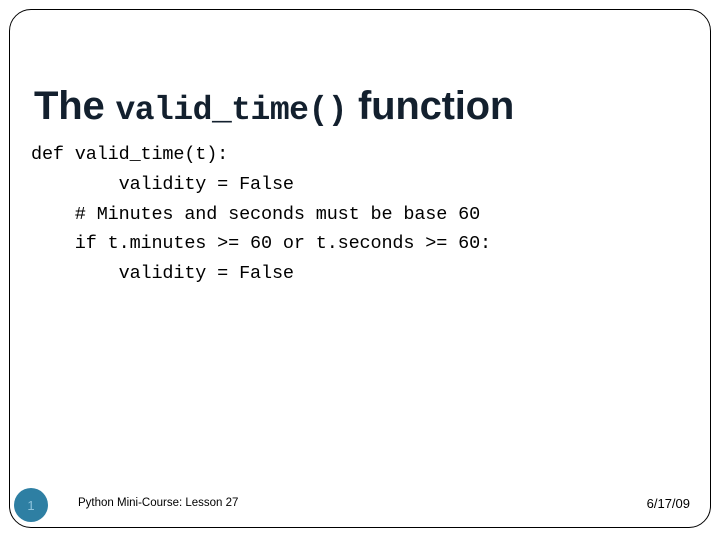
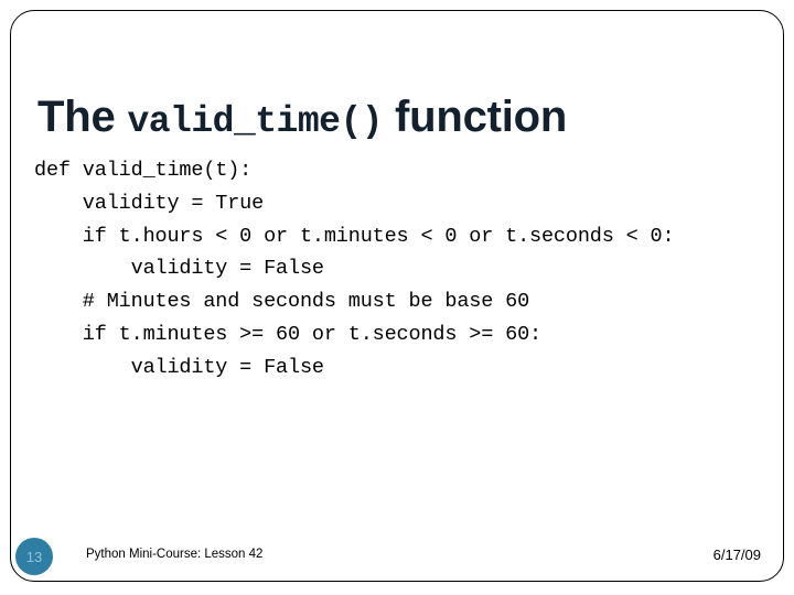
  The valid_time() function
  def valid_time(t):
+ validity = True
+ if t.hours < 0 or t.minutes < 0 or t.seconds < 0:
  validity = False
  # Minutes and seconds must be base 60
  if t.minutes >= 60 or t.seconds >= 60:
  validity = False
- 1
+ 13
- Python Mini-Course: Lesson 27
+ Python Mini-Course: Lesson 42
  6/17/09
